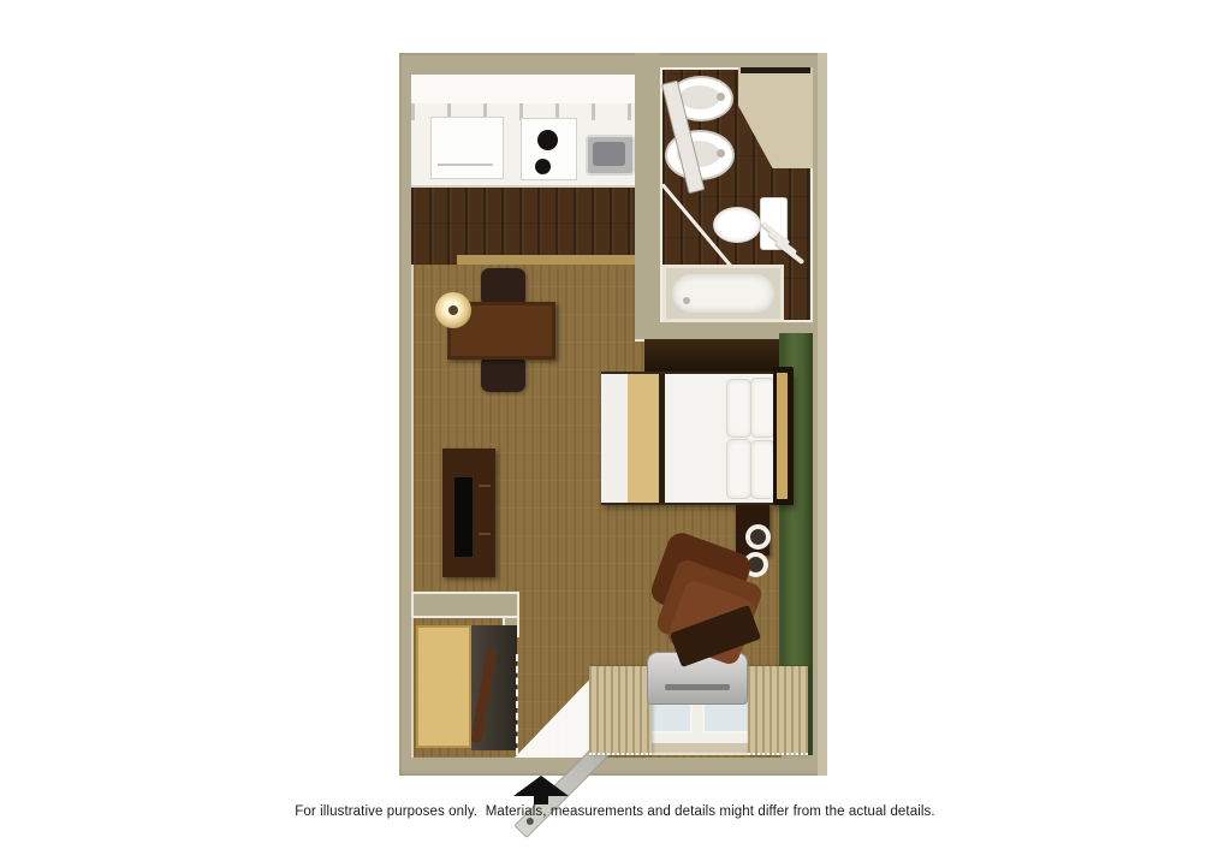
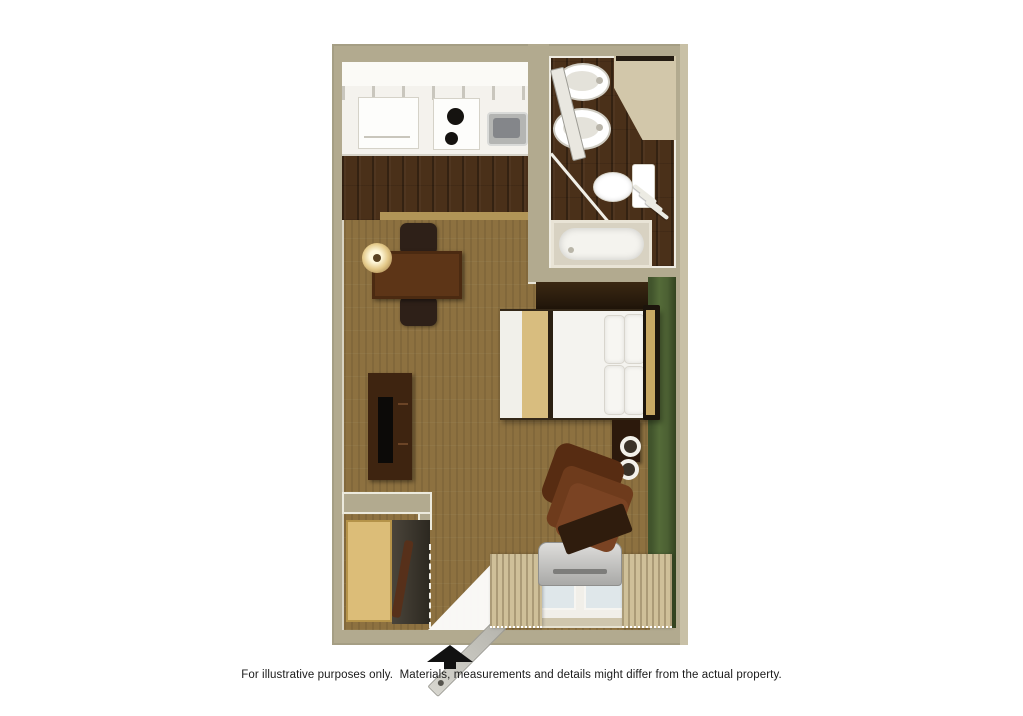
- For illustrative purposes only. Materials, measurements and details might differ from the actual details.
+ For illustrative purposes only. Materials, measurements and details might differ from the actual property.
